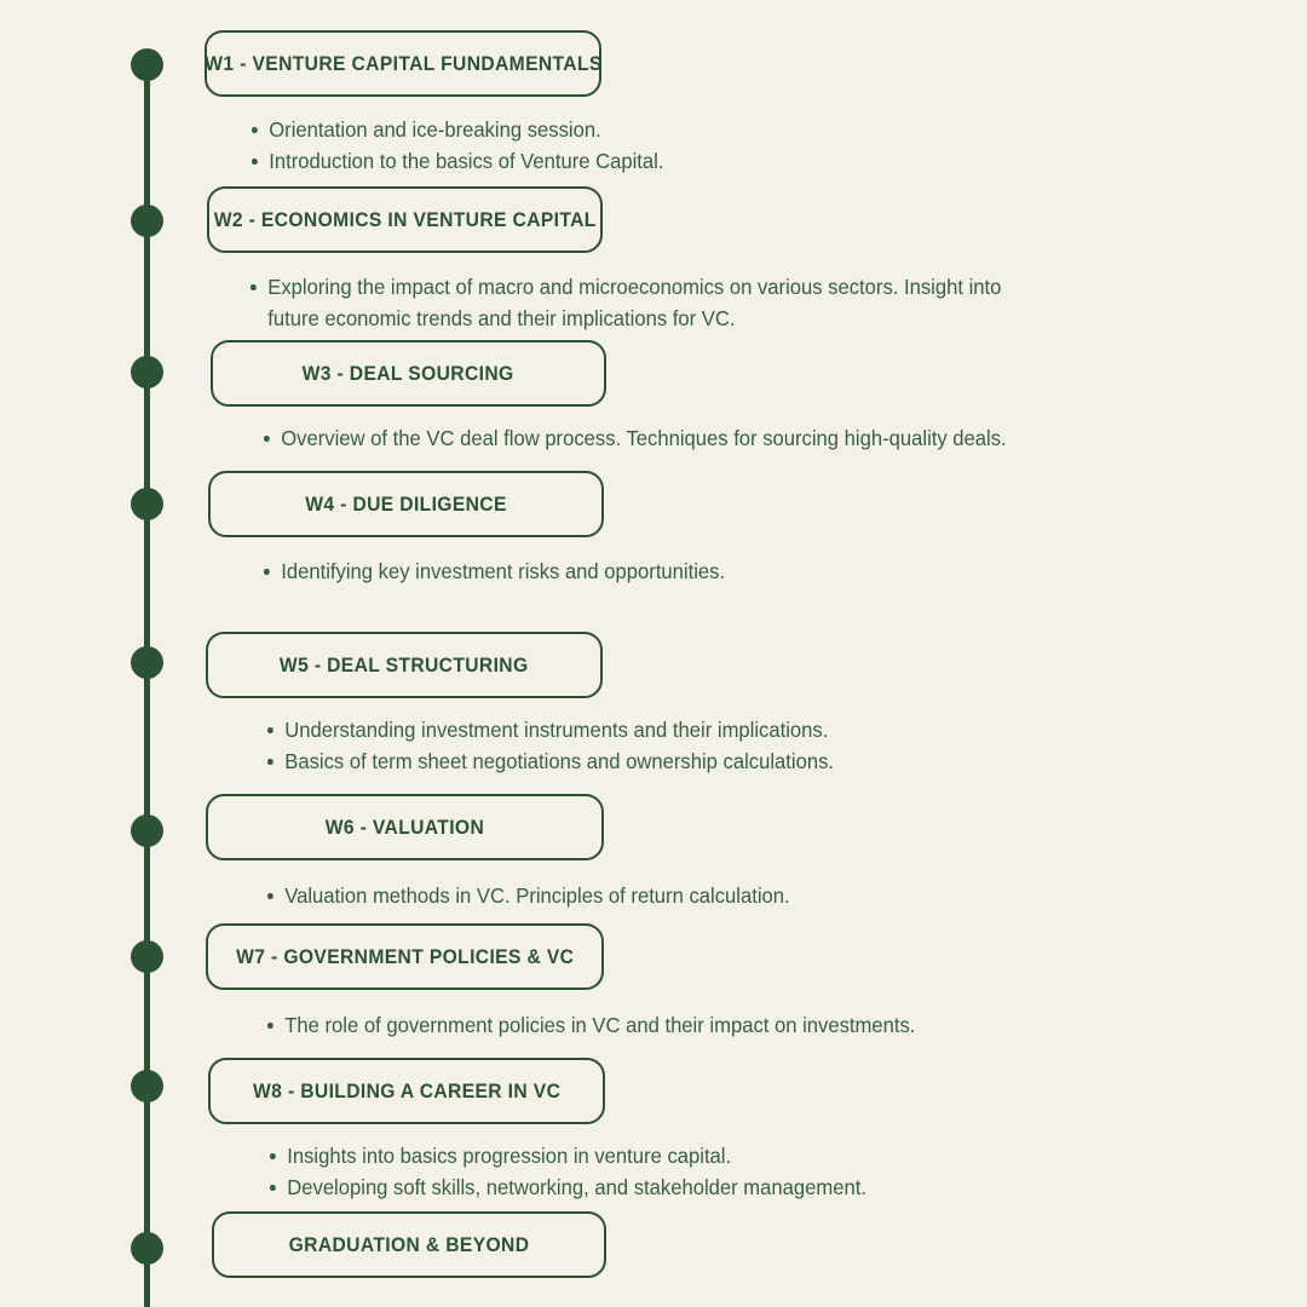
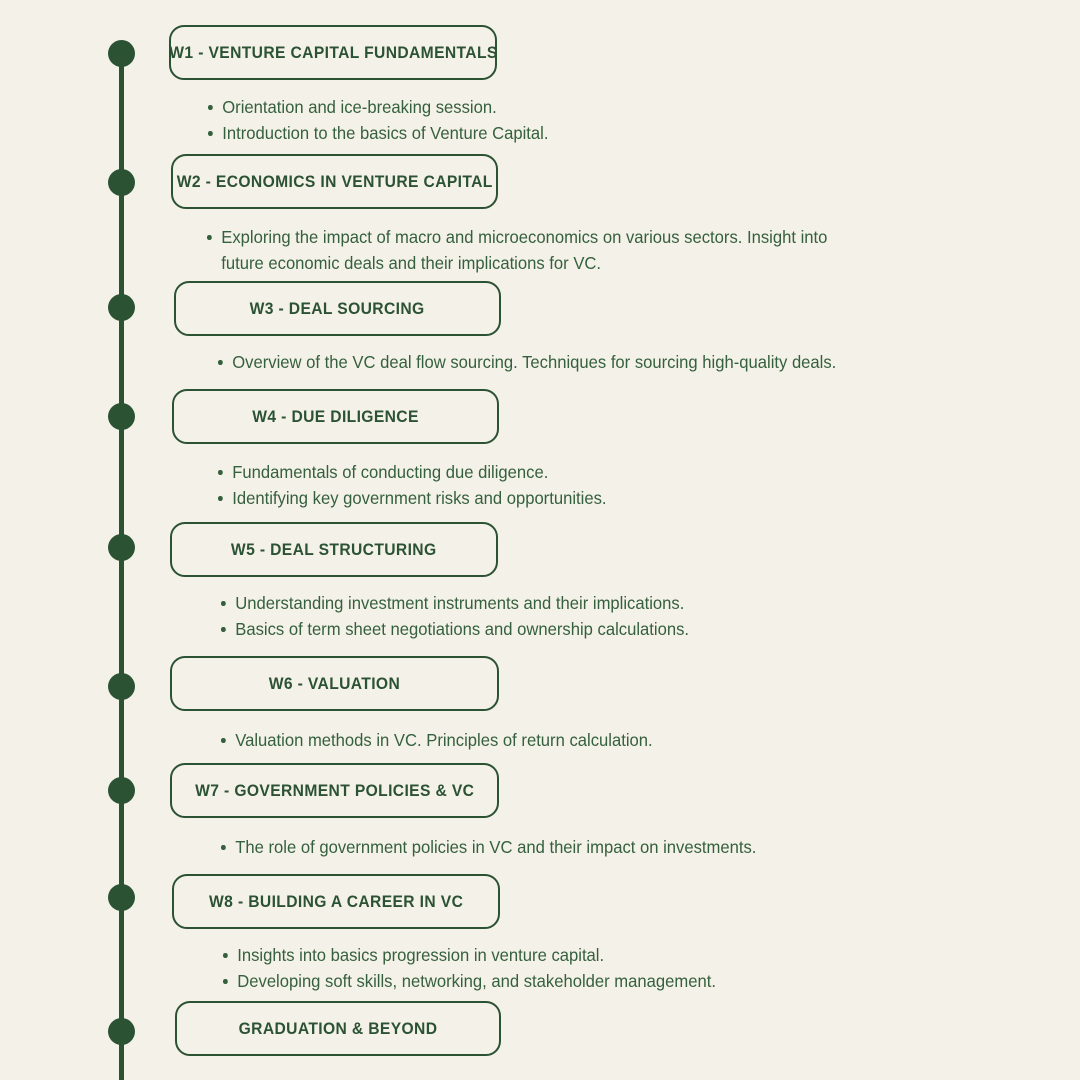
  W1 - VENTURE CAPITAL FUNDAMENTALS
  Orientation and ice-breaking session.
  Introduction to the basics of Venture Capital.
  W2 - ECONOMICS IN VENTURE CAPITAL
- Exploring the impact of macro and microeconomics on various sectors. Insight into future economic trends and their implications for VC.
+ Exploring the impact of macro and microeconomics on various sectors. Insight into future economic deals and their implications for VC.
  W3 - DEAL SOURCING
- Overview of the VC deal flow process. Techniques for sourcing high-quality deals.
+ Overview of the VC deal flow sourcing. Techniques for sourcing high-quality deals.
  W4 - DUE DILIGENCE
+ Fundamentals of conducting due diligence.
- Identifying key investment risks and opportunities.
+ Identifying key government risks and opportunities.
  W5 - DEAL STRUCTURING
  Understanding investment instruments and their implications.
  Basics of term sheet negotiations and ownership calculations.
  W6 - VALUATION
  Valuation methods in VC. Principles of return calculation.
  W7 - GOVERNMENT POLICIES & VC
  The role of government policies in VC and their impact on investments.
  W8 - BUILDING A CAREER IN VC
  Insights into basics progression in venture capital.
  Developing soft skills, networking, and stakeholder management.
  GRADUATION & BEYOND
